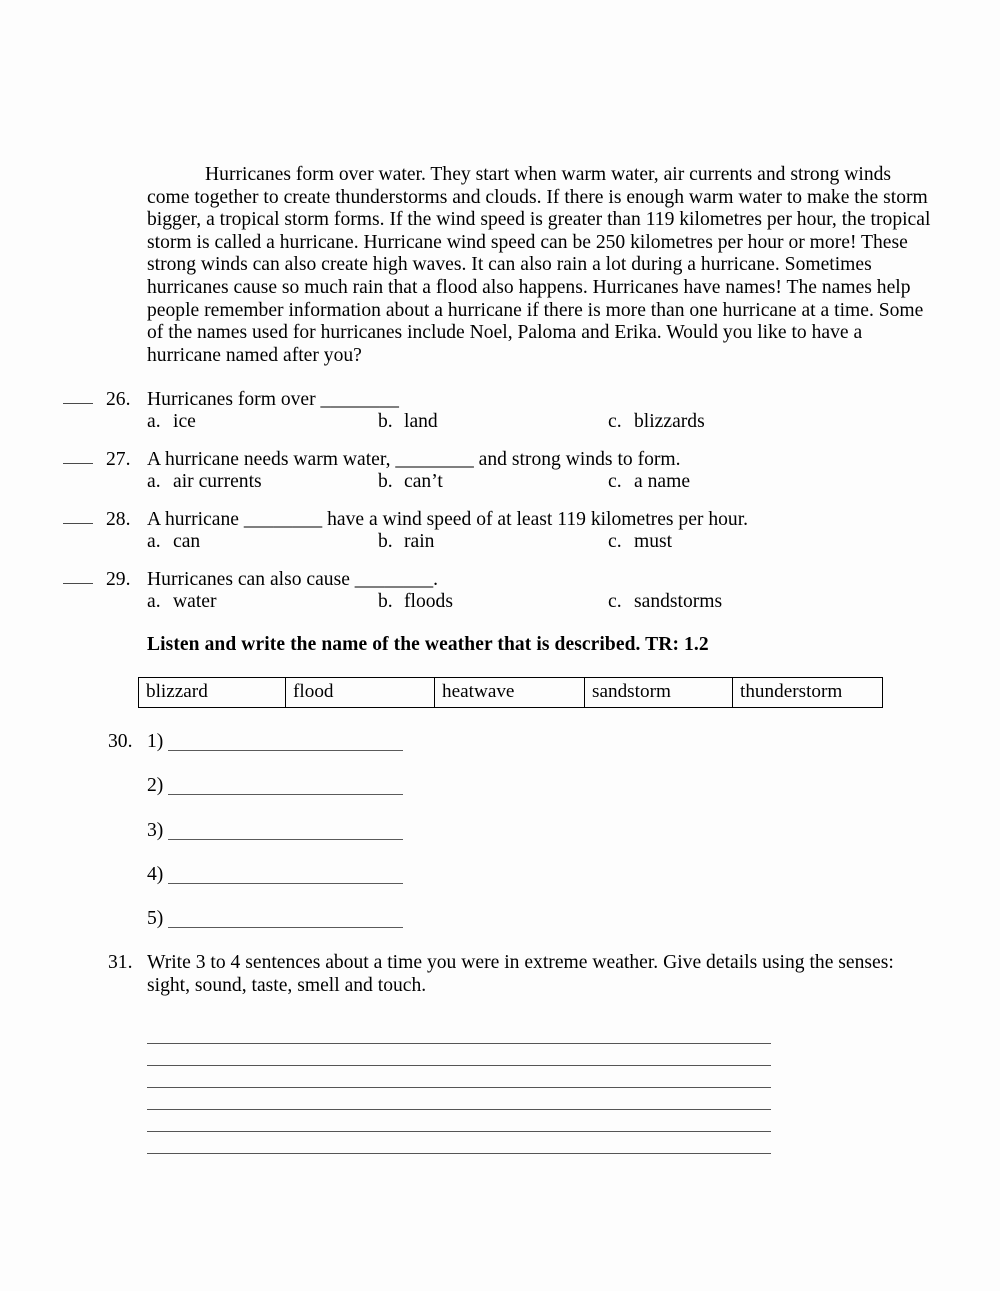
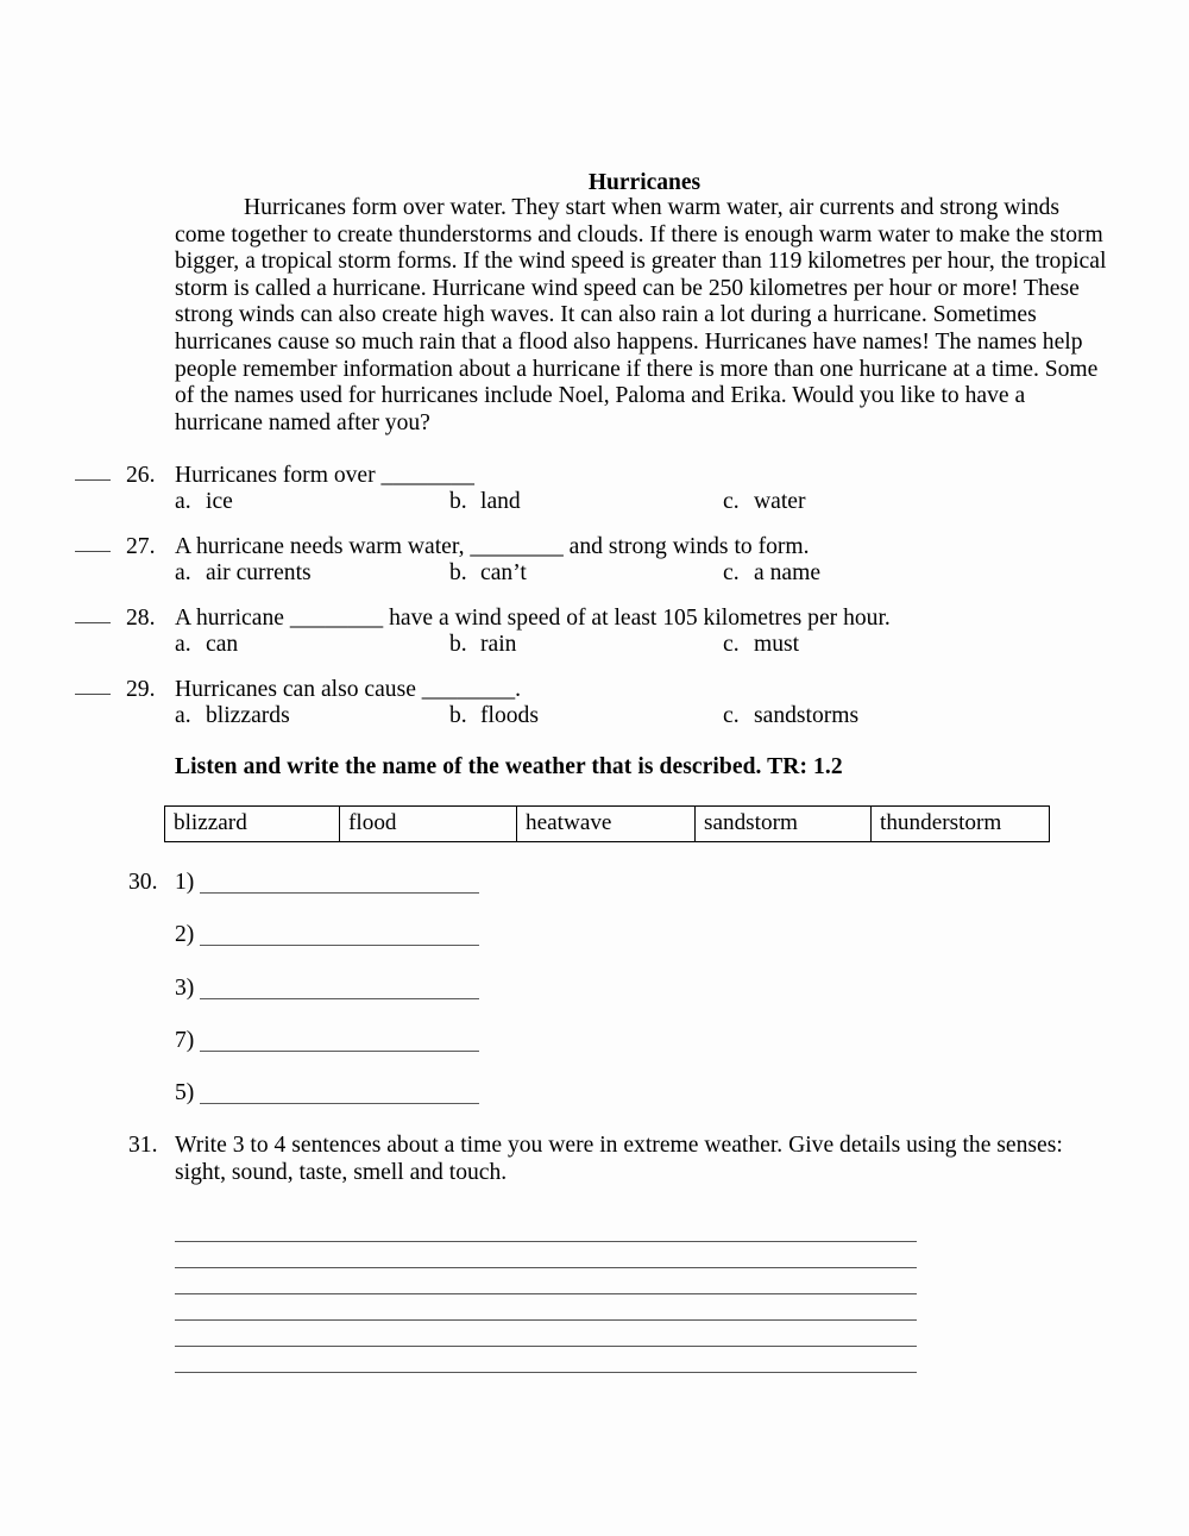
+ Hurricanes
  Hurricanes form over water. They start when warm water, air currents and strong winds come together to create thunderstorms and clouds. If there is enough warm water to make the storm bigger, a tropical storm forms. If the wind speed is greater than 119 kilometres per hour, the tropical storm is called a hurricane. Hurricane wind speed can be 250 kilometres per hour or more! These strong winds can also create high waves. It can also rain a lot during a hurricane. Sometimes hurricanes cause so much rain that a flood also happens. Hurricanes have names! The names help people remember information about a hurricane if there is more than one hurricane at a time. Some of the names used for hurricanes include Noel, Paloma and Erika. Would you like to have a hurricane named after you?
  26.
  Hurricanes form over ________
  a. ice
  b. land
- c. blizzards
+ c. water
  27.
  A hurricane needs warm water, ________ and strong winds to form.
  a. air currents
  b. can’t
  c. a name
  28.
- A hurricane ________ have a wind speed of at least 119 kilometres per hour.
+ A hurricane ________ have a wind speed of at least 105 kilometres per hour.
  a. can
  b. rain
  c. must
  29.
  Hurricanes can also cause ________.
- a. water
+ a. blizzards
  b. floods
  c. sandstorms
  Listen and write the name of the weather that is described. TR: 1.2
  blizzard	flood	heatwave	sandstorm	thunderstorm
  30.
  1)
  2)
  3)
- 4)
+ 7)
  5)
  31.
  Write 3 to 4 sentences about a time you were in extreme weather. Give details using the senses: sight, sound, taste, smell and touch.
